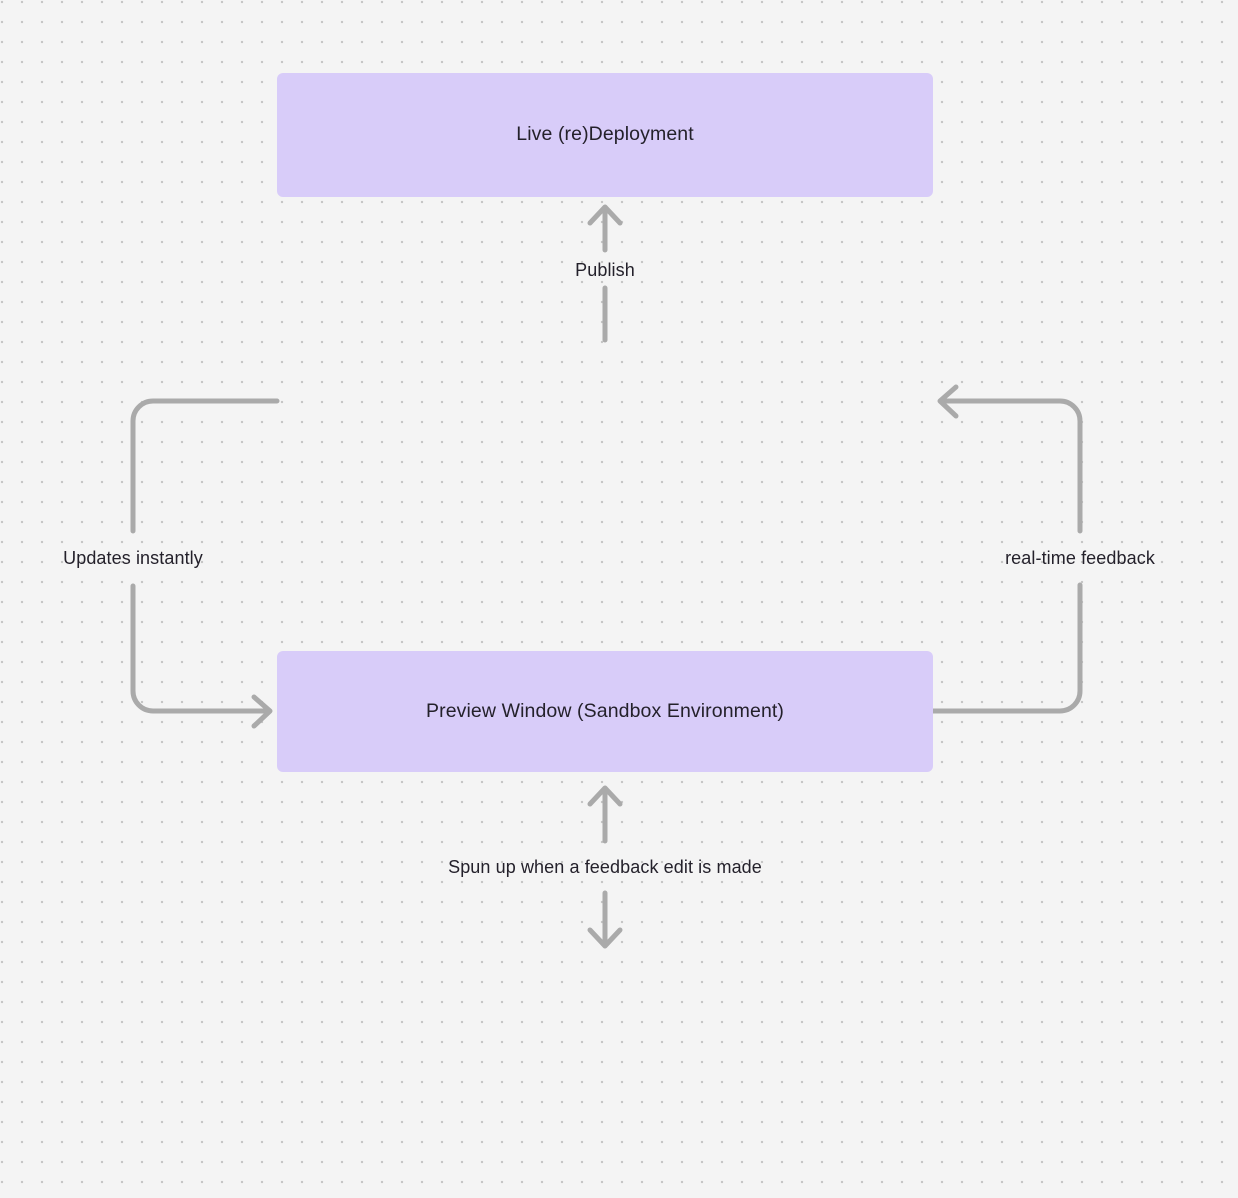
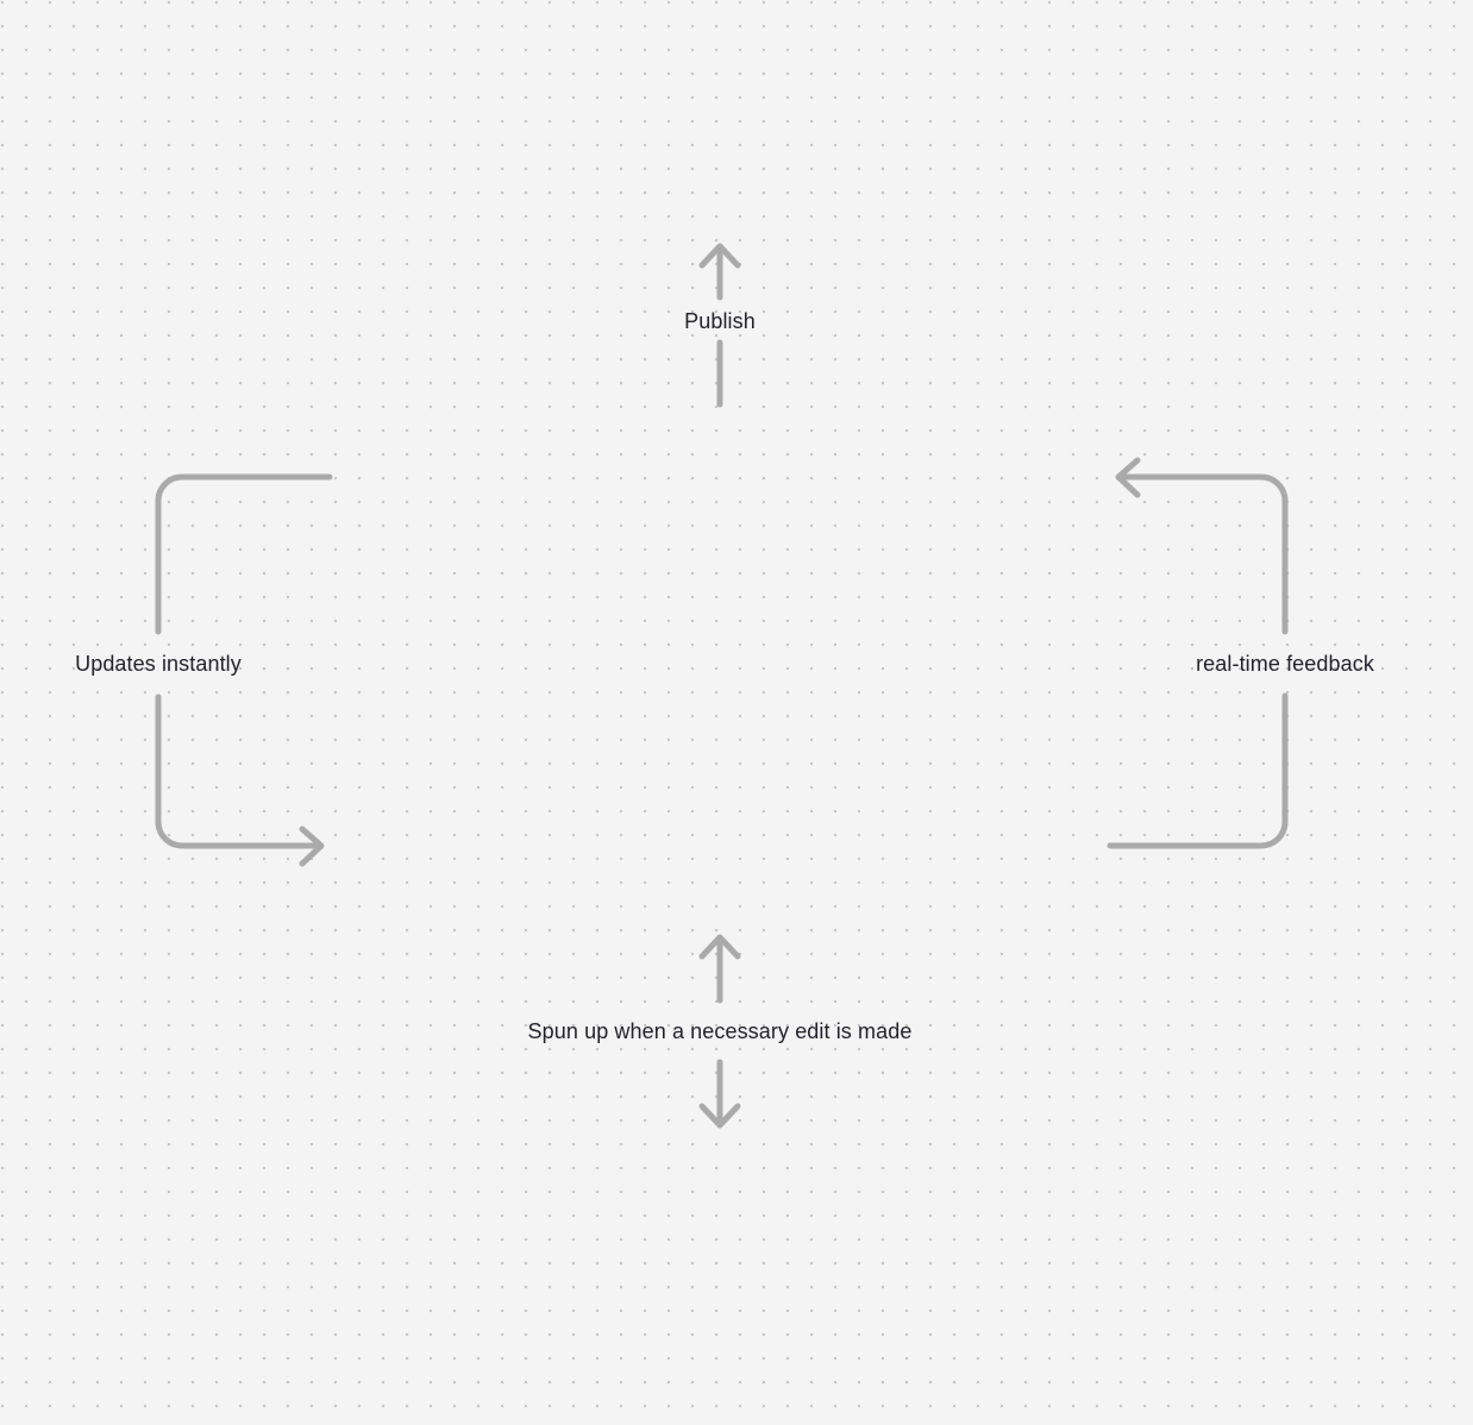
- Live (re)Deployment
- Preview Window (Sandbox Environment)
  Publish
  Updates instantly
  real-time feedback
- Spun up when a feedback edit is made
+ Spun up when a necessary edit is made
